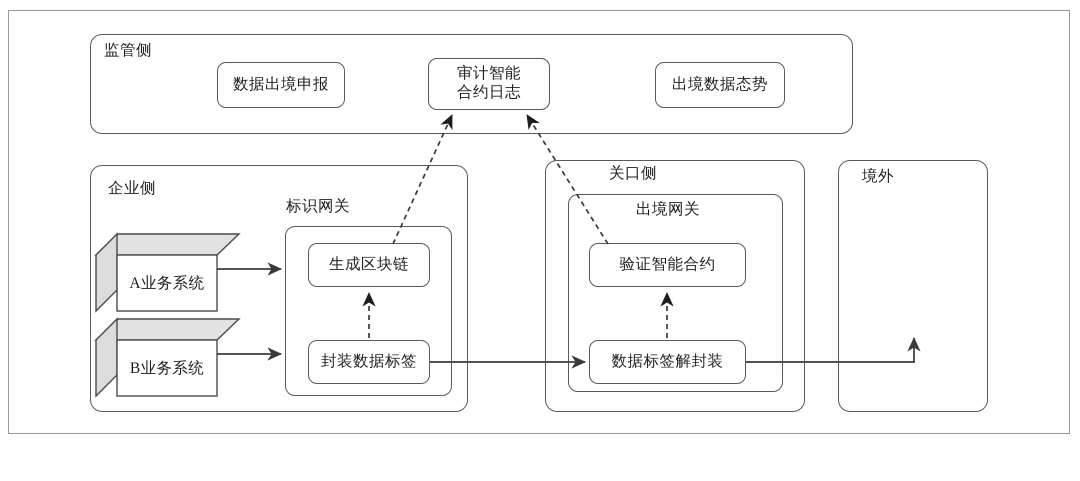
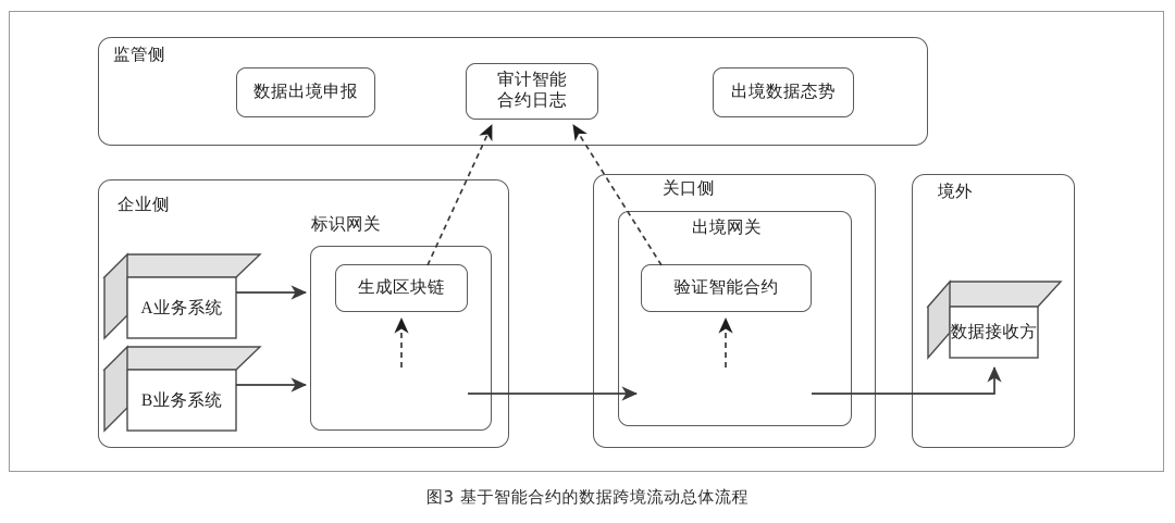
  监管侧
  数据出境申报
  审计智能
  合约日志
  出境数据态势
  企业侧
  标识网关
  生成区块链
- 封装数据标签
  A业务系统
  B业务系统
  关口侧
  出境网关
  验证智能合约
- 数据标签解封装
  境外
+ 数据接收方
+ 图3 基于智能合约的数据跨境流动总体流程
